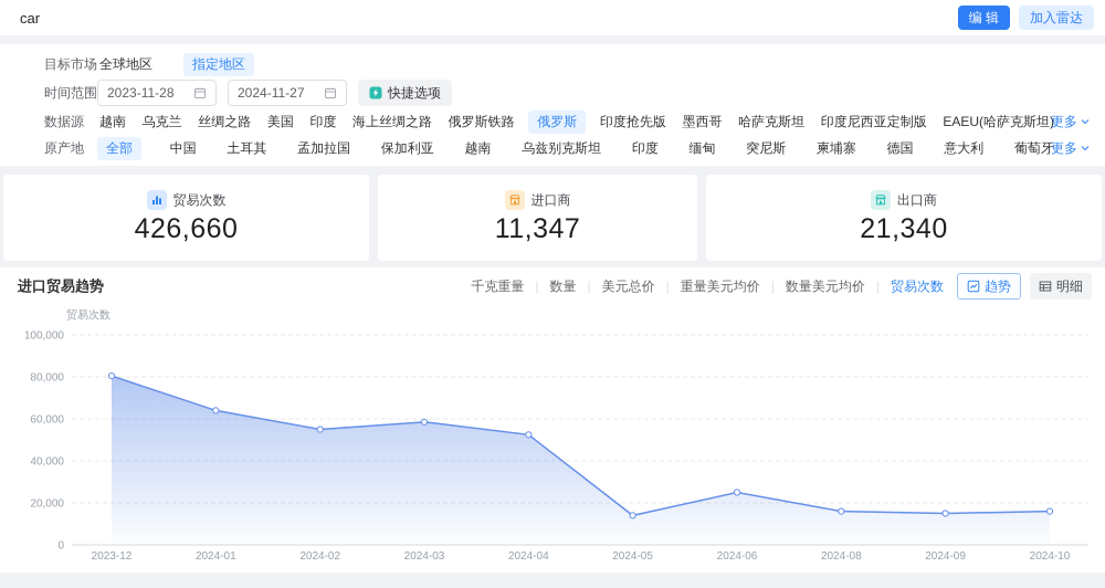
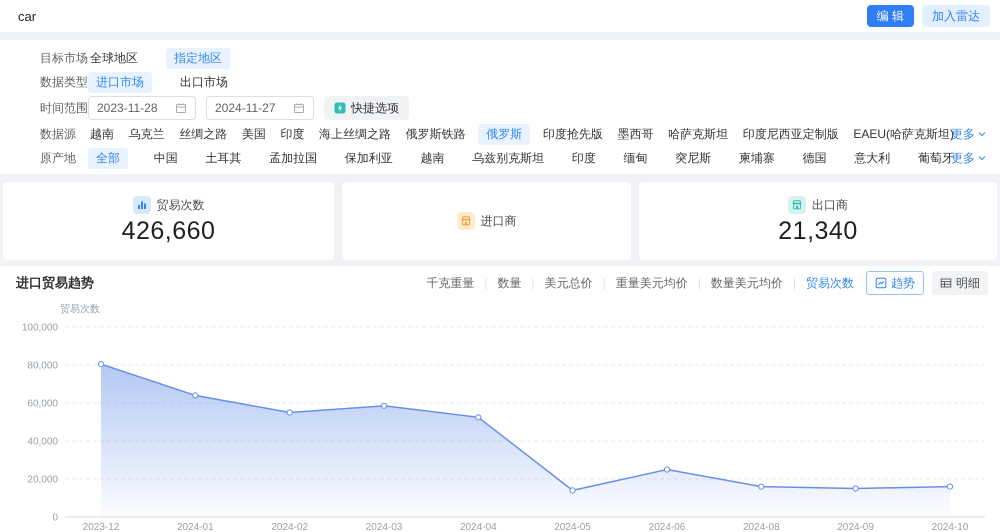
  car
  编 辑
  加入雷达
  目标市场
  全球地区
  指定地区
+ 数据类型
+ 进口市场
+ 出口市场
  时间范围
  2023-11-28
  2024-11-27
  快捷选项
  数据源
  越南
  乌克兰
  丝绸之路
  美国
  印度
  海上丝绸之路
  俄罗斯铁路
  俄罗斯
  印度抢先版
  墨西哥
  哈萨克斯坦
  印度尼西亚定制版
  EAEU(哈萨克斯坦)
  更多
  原产地
  全部
  中国
  土耳其
  孟加拉国
  保加利亚
  越南
  乌兹别克斯坦
  印度
  缅甸
  突尼斯
  柬埔寨
  德国
  意大利
  葡萄牙
  更多
  贸易次数
  426,660
  进口商
- 11,347
  出口商
  21,340
  进口贸易趋势
  千克重量
  数量
  美元总价
  |
  重量美元均价
  |
  数量美元均价
  |
  贸易次数
  趋势
  明细
  贸易次数
  0
  20,000
  40,000
  60,000
  80,000
  100,000
  2023-12
  2024-01
  2024-02
  2024-03
  2024-04
  2024-05
  2024-06
  2024-08
  2024-09
  2024-10
